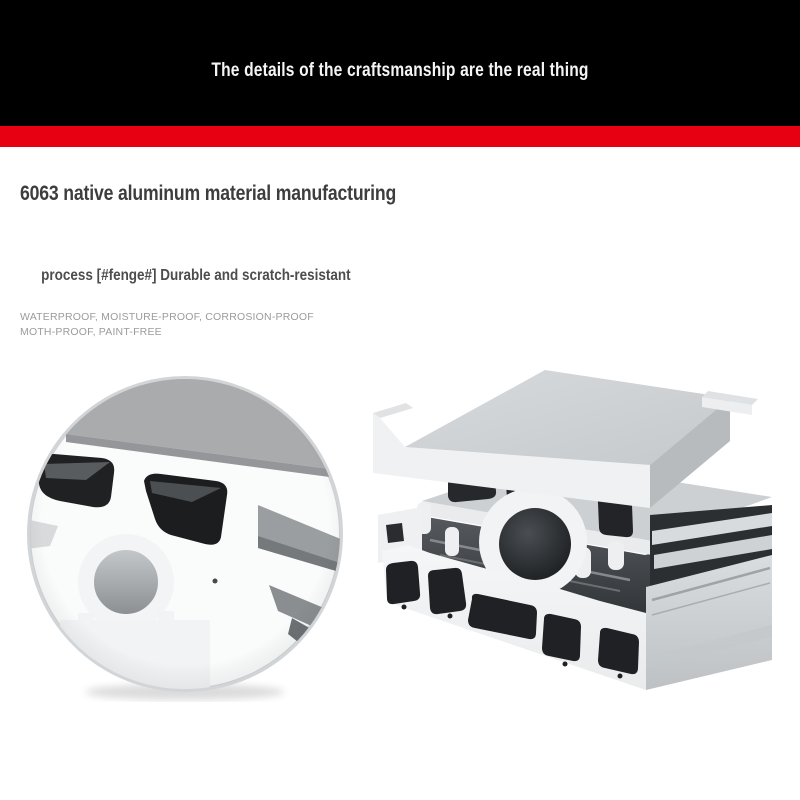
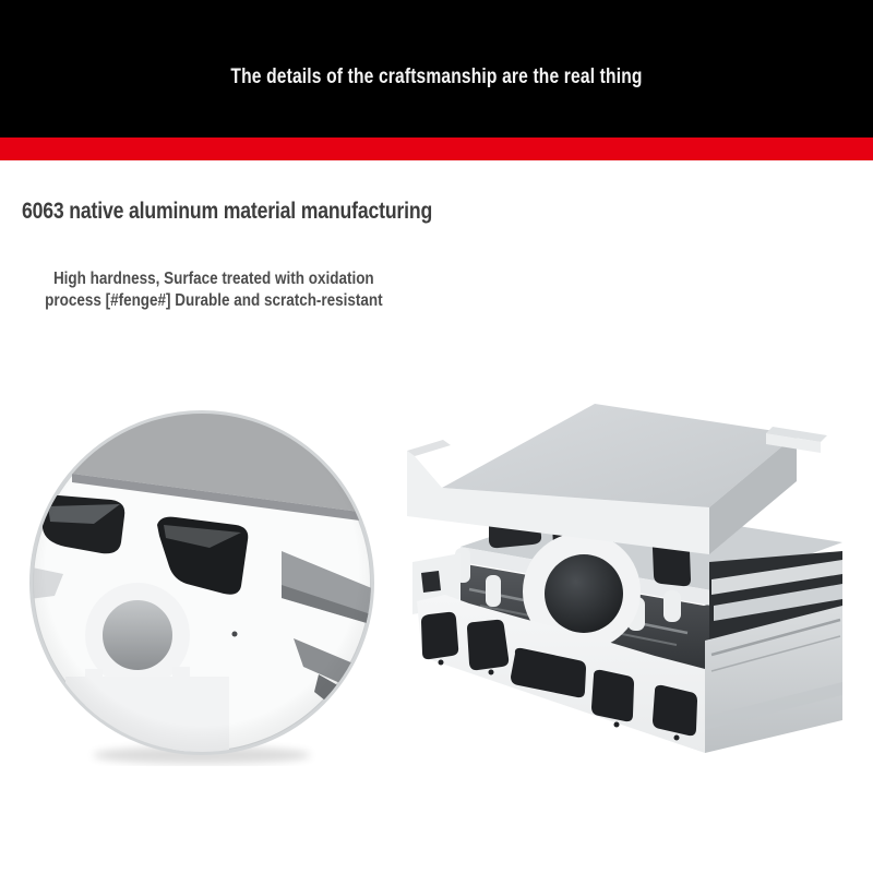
  The details of the craftsmanship are the real thing
  6063 native aluminum material manufacturing
+ High hardness, Surface treated with oxidation
  process [#fenge#] Durable and scratch-resistant
- WATERPROOF, MOISTURE-PROOF, CORROSION-PROOF
- MOTH-PROOF, PAINT-FREE
